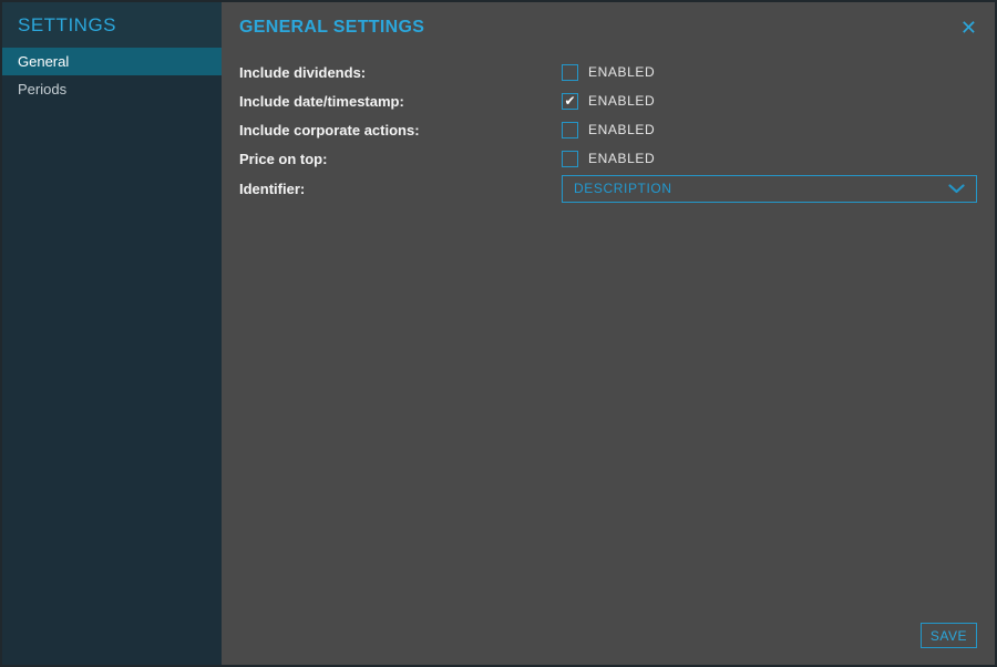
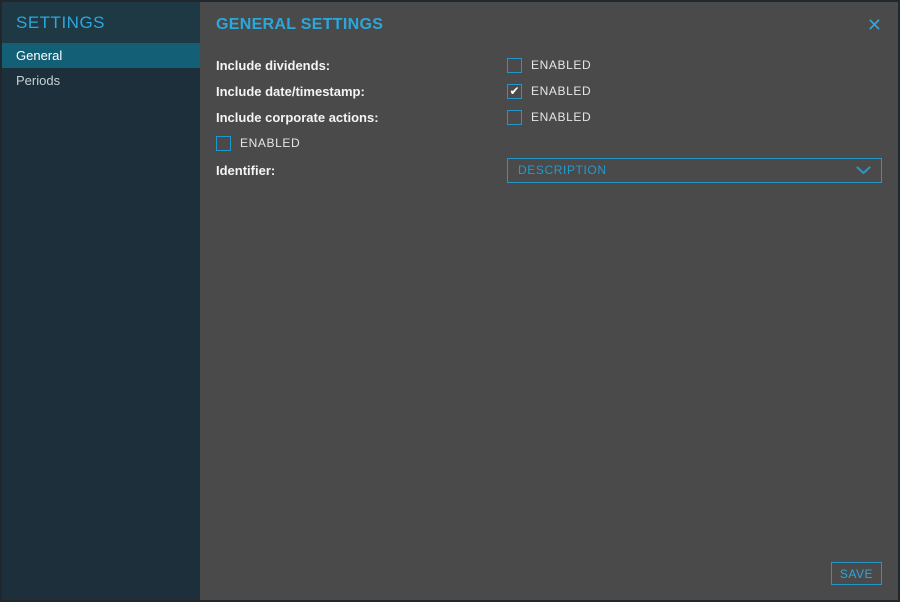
  SETTINGS
  General
  Periods
  GENERAL SETTINGS
  ✕
  Include dividends:
  ENABLED
  Include date/timestamp:
  ✔
  ENABLED
  Include corporate actions:
  ENABLED
- Price on top:
  ENABLED
  Identifier:
  DESCRIPTION
  SAVE
